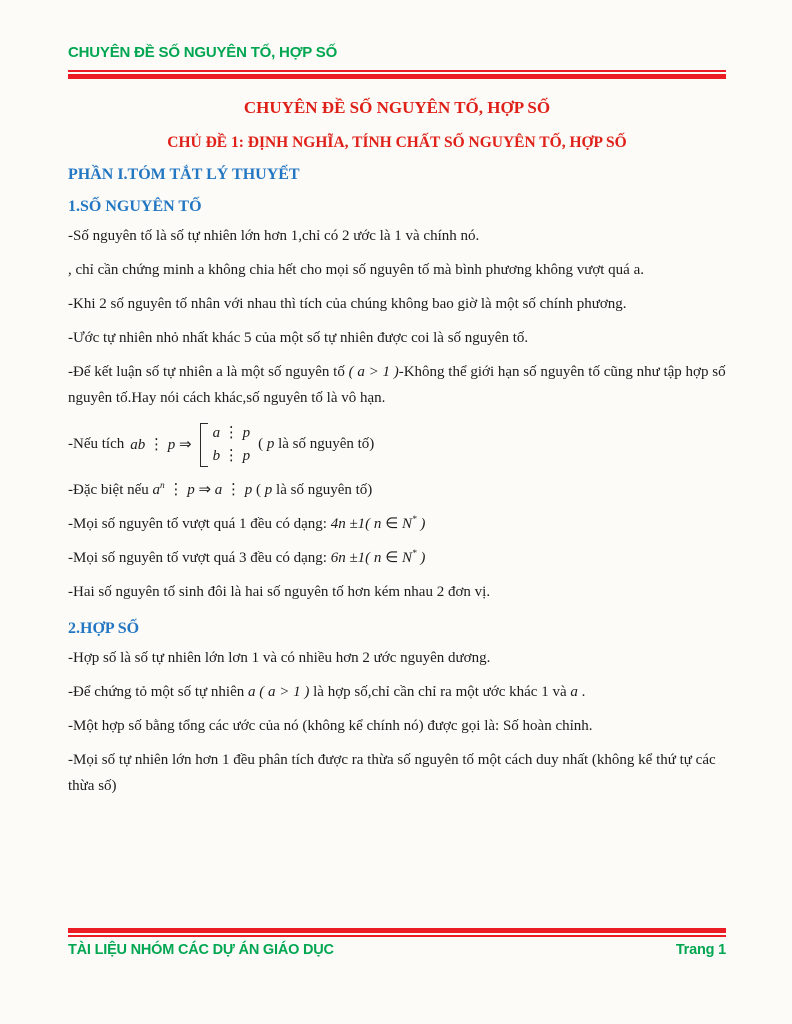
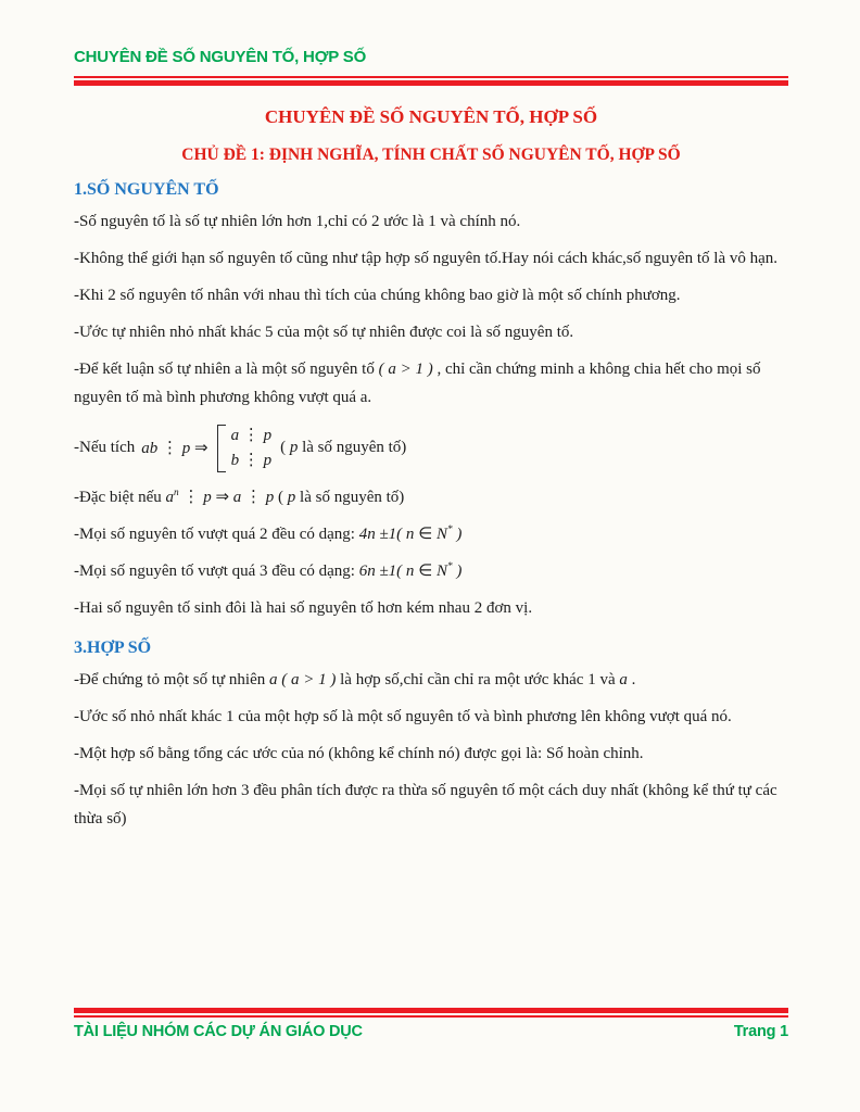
  CHUYÊN ĐỀ SỐ NGUYÊN TỐ, HỢP SỐ
  CHUYÊN ĐỀ SỐ NGUYÊN TỐ, HỢP SỐ
  CHỦ ĐỀ 1: ĐỊNH NGHĨA, TÍNH CHẤT SỐ NGUYÊN TỐ, HỢP SỐ
- PHẦN I.TÓM TẮT LÝ THUYẾT
  1.SỐ NGUYÊN TỐ
  -Số nguyên tố là số tự nhiên lớn hơn 1,chỉ có 2 ước là 1 và chính nó.
- , chỉ cần chứng minh a không chia hết cho mọi số nguyên tố mà bình phương không vượt quá a.
+ -Không thể giới hạn số nguyên tố cũng như tập hợp số nguyên tố.Hay nói cách khác,số nguyên tố là vô hạn.
  -Khi 2 số nguyên tố nhân với nhau thì tích của chúng không bao giờ là một số chính phương.
  -Ước tự nhiên nhỏ nhất khác 5 của một số tự nhiên được coi là số nguyên tố.
- -Để kết luận số tự nhiên a là một số nguyên tố ( a > 1 )-Không thể giới hạn số nguyên tố cũng như tập hợp số nguyên tố.Hay nói cách khác,số nguyên tố là vô hạn.
+ -Để kết luận số tự nhiên a là một số nguyên tố ( a > 1 ) , chỉ cần chứng minh a không chia hết cho mọi số nguyên tố mà bình phương không vượt quá a.
  -Nếu tích
  ab ⋮ p ⇒
  a ⋮ p
  b ⋮ p
  ( p là số nguyên tố)
  -Đặc biệt nếu an ⋮ p ⇒ a ⋮ p ( p là số nguyên tố)
- -Mọi số nguyên tố vượt quá 1 đều có dạng: 4n ±1( n ∈ N* )
+ -Mọi số nguyên tố vượt quá 2 đều có dạng: 4n ±1( n ∈ N* )
  -Mọi số nguyên tố vượt quá 3 đều có dạng: 6n ±1( n ∈ N* )
  -Hai số nguyên tố sinh đôi là hai số nguyên tố hơn kém nhau 2 đơn vị.
- 2.HỢP SỐ
+ 3.HỢP SỐ
- -Hợp số là số tự nhiên lớn lơn 1 và có nhiều hơn 2 ước nguyên dương.
  -Để chứng tỏ một số tự nhiên a ( a > 1 ) là hợp số,chỉ cần chỉ ra một ước khác 1 và a .
+ -Ước số nhỏ nhất khác 1 của một hợp số là một số nguyên tố và bình phương lên không vượt quá nó.
  -Một hợp số bằng tổng các ước của nó (không kể chính nó) được gọi là: Số hoàn chỉnh.
- -Mọi số tự nhiên lớn hơn 1 đều phân tích được ra thừa số nguyên tố một cách duy nhất (không kể thứ tự các thừa số)
+ -Mọi số tự nhiên lớn hơn 3 đều phân tích được ra thừa số nguyên tố một cách duy nhất (không kể thứ tự các thừa số)
  TÀI LIỆU NHÓM CÁC DỰ ÁN GIÁO DỤC
  Trang 1
